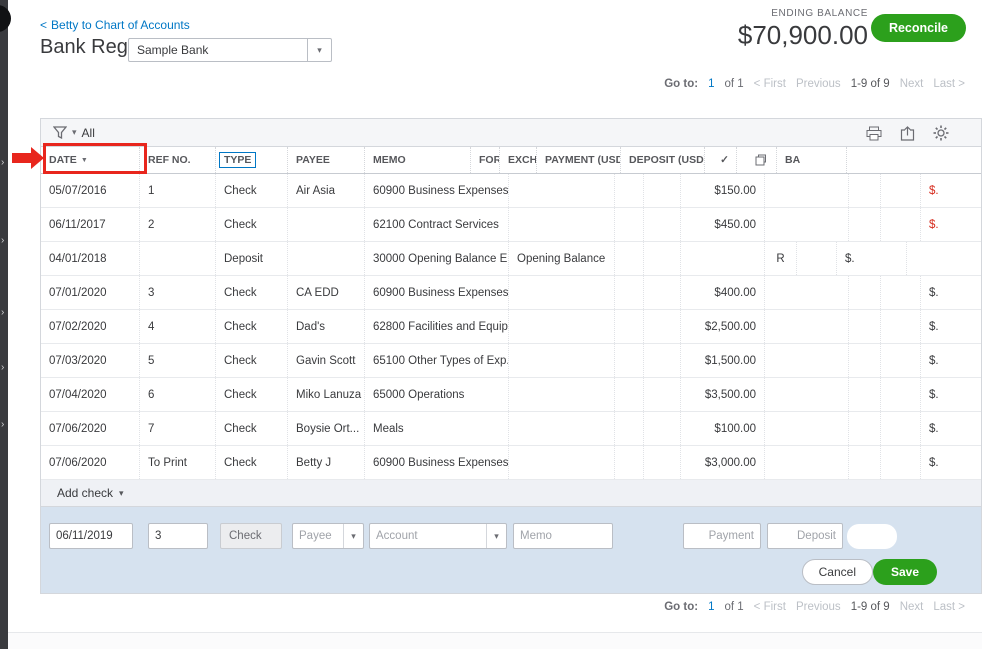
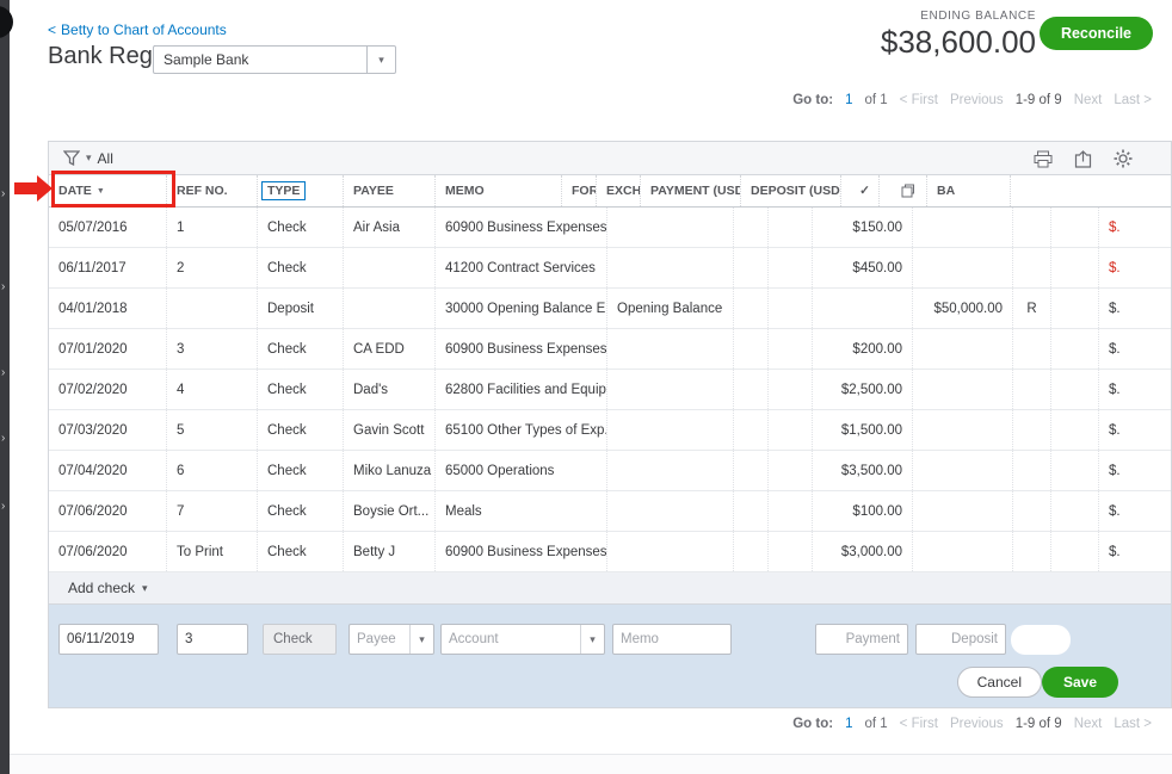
  ›
  ›
  ›
  ›
  ›
  <
  Betty to Chart of Accounts
  Sample Bank
  ▾
  ENDING BALANCE
- $70,900.00
+ $38,600.00
  Reconcile
  Go to:
  1
  of 1
  < First
  Previous
  1-9 of 9
  Next
  Last >
  ▾
  All
  DATE
  REF NO.
  TYPE
  PAYEE
  MEMO
  FOR
  EXCH
  PAYMENT (USD
  DEPOSIT (USD
  ✓
  BA
  05/07/2016
  1
  Check
  Air Asia
  60900 Business Expenses
  $150.00
  $.
  06/11/2017
  2
  Check
- 62100 Contract Services
+ 41200 Contract Services
  $450.00
  $.
  04/01/2018
  Deposit
  30000 Opening Balance E.
  Opening Balance
+ $50,000.00
  R
  $.
  07/01/2020
  3
  Check
  CA EDD
  60900 Business Expenses
- $400.00
+ $200.00
  $.
  07/02/2020
  4
  Check
  Dad's
  62800 Facilities and Equip
  $2,500.00
  $.
  07/03/2020
  5
  Check
  Gavin Scott
  65100 Other Types of Exp.
  $1,500.00
  $.
  07/04/2020
  6
  Check
  Miko Lanuza
  65000 Operations
  $3,500.00
  $.
  07/06/2020
  7
  Check
  Boysie Ort...
  Meals
  $100.00
  $.
  07/06/2020
  To Print
  Check
  Betty J
  60900 Business Expenses
  $3,000.00
  $.
  Add check
  ▾
  06/11/2019
  3
  Check
  Payee
  ▾
  Account
  ▾
  Memo
  Payment
  Deposit
  Cancel
  Save
  Go to:
  1
  of 1
  < First
  Previous
  1-9 of 9
  Next
  Last >
